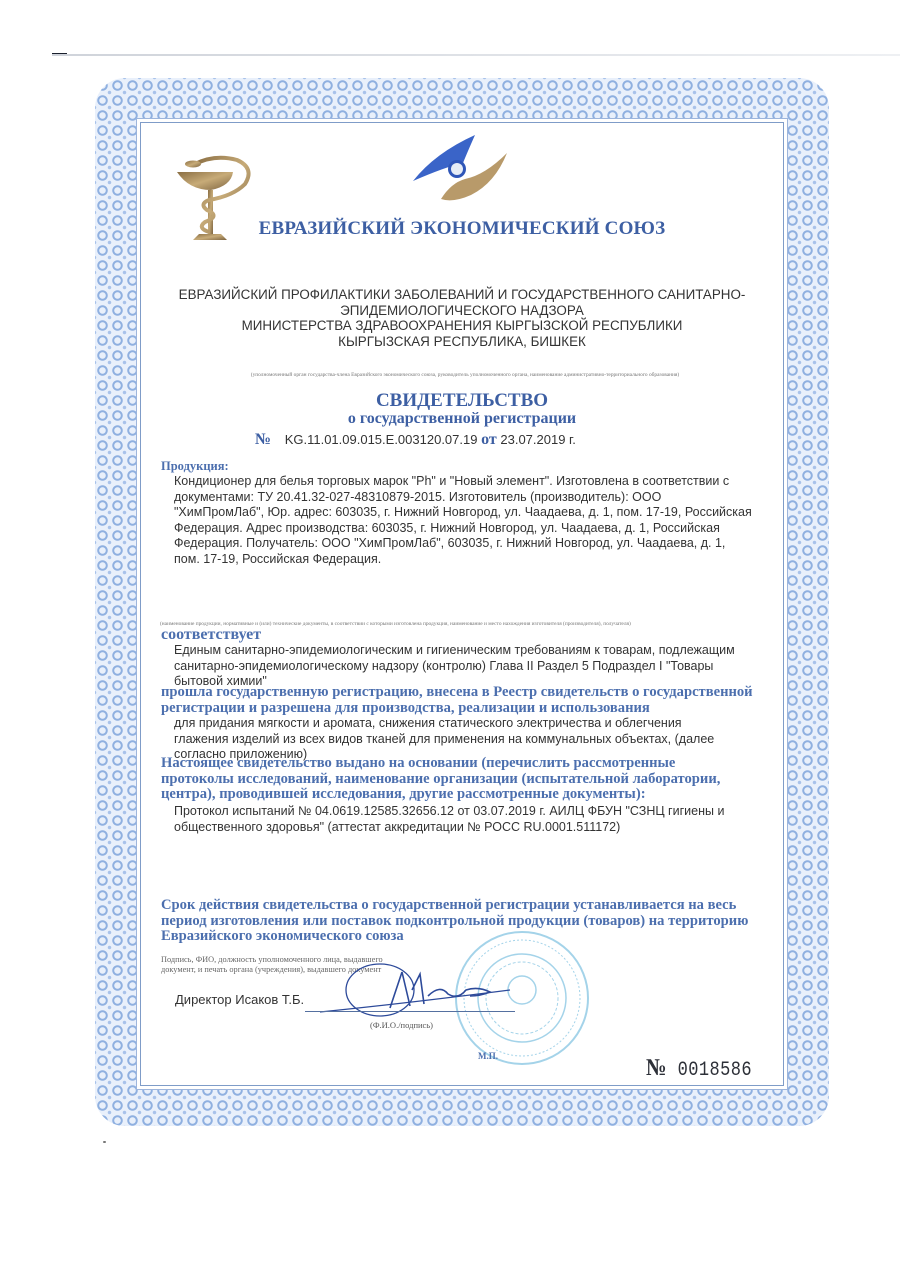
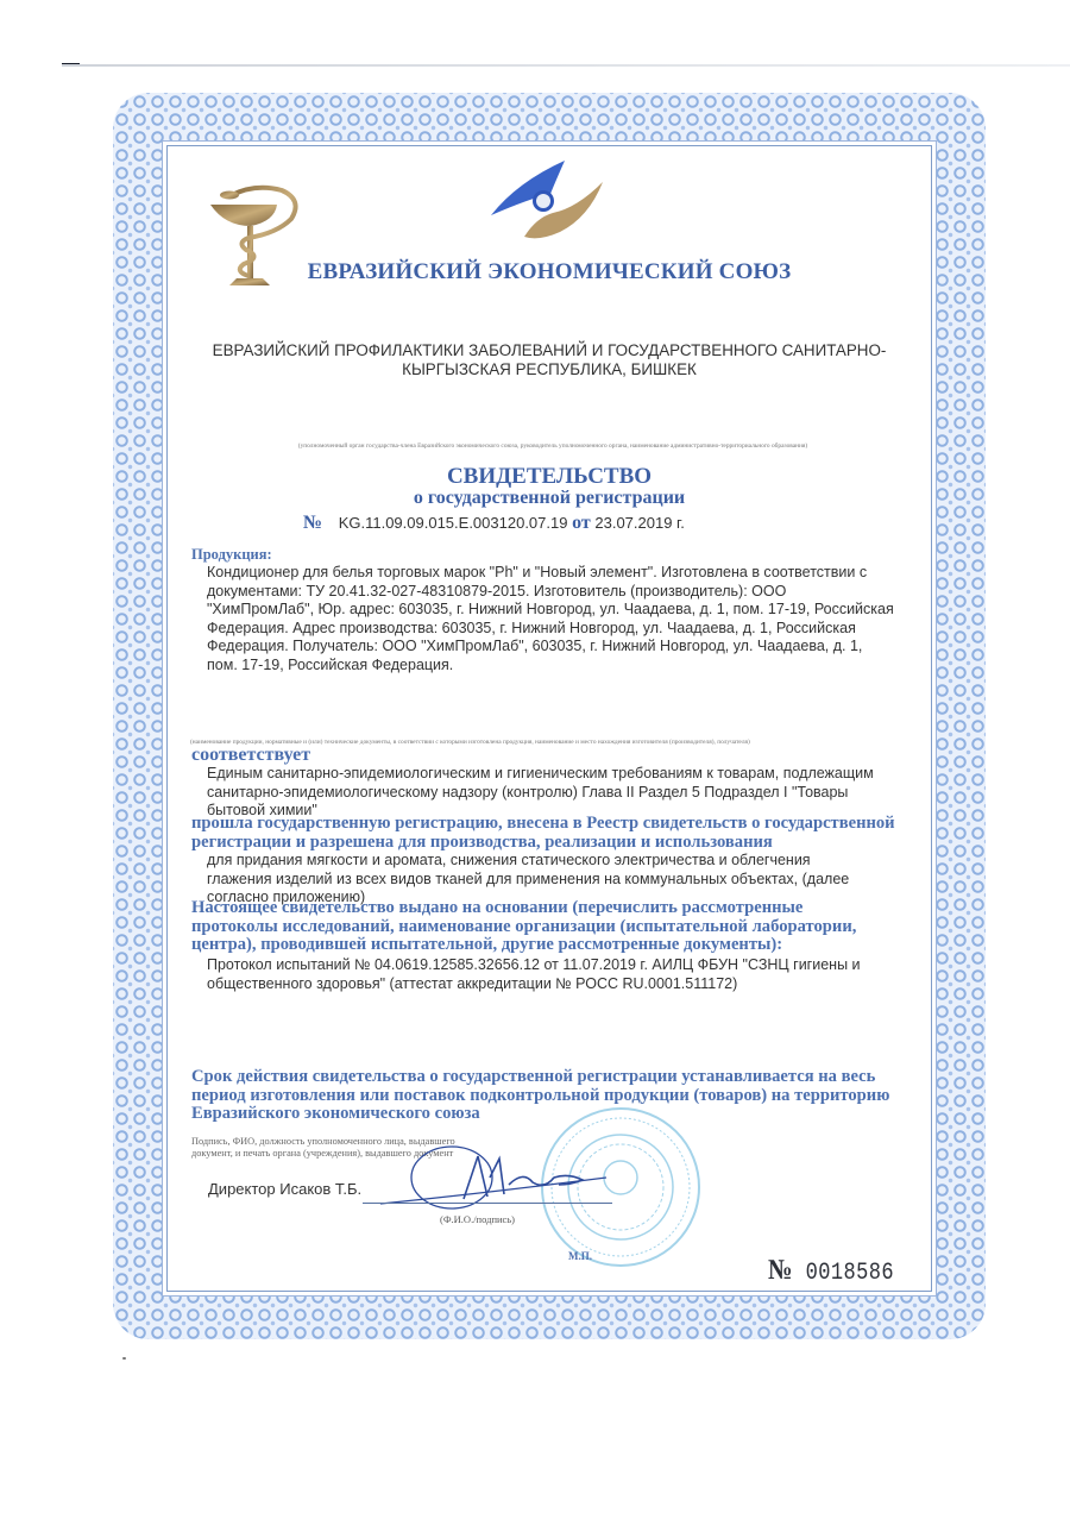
  ЕВРАЗИЙСКИЙ ЭКОНОМИЧЕСКИЙ СОЮЗ
  ЕВРАЗИЙСКИЙ ПРОФИЛАКТИКИ ЗАБОЛЕВАНИЙ И ГОСУДАРСТВЕННОГО САНИТАРНО-
- ЭПИДЕМИОЛОГИЧЕСКОГО НАДЗОРА
- МИНИСТЕРСТВА ЗДРАВООХРАНЕНИЯ КЫРГЫЗСКОЙ РЕСПУБЛИКИ
  КЫРГЫЗСКАЯ РЕСПУБЛИКА, БИШКЕК
  СВИДЕТЕЛЬСТВО
  о государственной регистрации
- № KG.11.01.09.015.Е.003120.07.19 от 23.07.2019 г.
+ № KG.11.09.09.015.Е.003120.07.19 от 23.07.2019 г.
  Продукция:
  Кондиционер для белья торговых марок "Ph" и "Новый элемент". Изготовлена в соответствии с документами: ТУ 20.41.32-027-48310879-2015. Изготовитель (производитель): ООО "ХимПромЛаб", Юр. адрес: 603035, г. Нижний Новгород, ул. Чаадаева, д. 1, пом. 17-19, Российская Федерация. Адрес производства: 603035, г. Нижний Новгород, ул. Чаадаева, д. 1, Российская Федерация. Получатель: ООО "ХимПромЛаб", 603035, г. Нижний Новгород, ул. Чаадаева, д. 1, пом. 17-19, Российская Федерация.
  соответствует
  Единым санитарно-эпидемиологическим и гигиеническим требованиям к товарам, подлежащим санитарно-эпидемиологическому надзору (контролю) Глава II Раздел 5 Подраздел I "Товары бытовой химии"
  прошла государственную регистрацию, внесена в Реестр свидетельств о государственной регистрации и разрешена для производства, реализации и использования
  для придания мягкости и аромата, снижения статического электричества и облегчения глажения изделий из всех видов тканей для применения на коммунальных объектах, (далее согласно приложению)
- Настоящее свидетельство выдано на основании (перечислить рассмотренные протоколы исследований, наименование организации (испытательной лаборатории, центра), проводившей исследования, другие рассмотренные документы):
+ Настоящее свидетельство выдано на основании (перечислить рассмотренные протоколы исследований, наименование организации (испытательной лаборатории, центра), проводившей испытательной, другие рассмотренные документы):
- Протокол испытаний № 04.0619.12585.32656.12 от 03.07.2019 г. АИЛЦ ФБУН "СЗНЦ гигиены и общественного здоровья" (аттестат аккредитации № РОСС RU.0001.511172)
+ Протокол испытаний № 04.0619.12585.32656.12 от 11.07.2019 г. АИЛЦ ФБУН "СЗНЦ гигиены и общественного здоровья" (аттестат аккредитации № РОСС RU.0001.511172)
  Срок действия свидетельства о государственной регистрации устанавливается на весь период изготовления или поставок подконтрольной продукции (товаров) на территорию Евразийского экономического союза
  Подпись, ФИО, должность уполномоченного лица, выдавшего документ, и печать органа (учреждения), выдавшего доумент
  Директор Исаков Т.Б.
  (Ф.И.О./подпись)
  М.П.
  № 0018586
